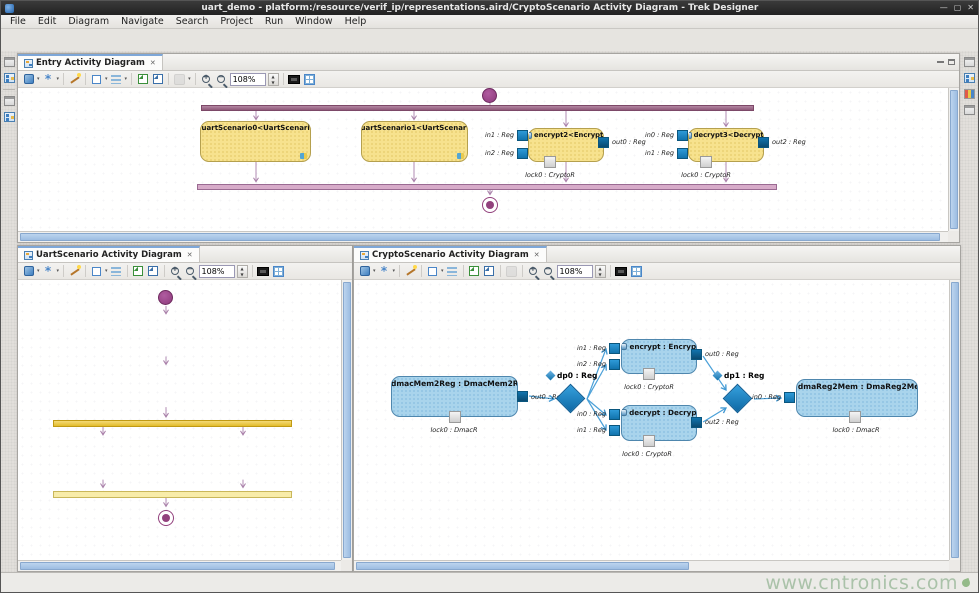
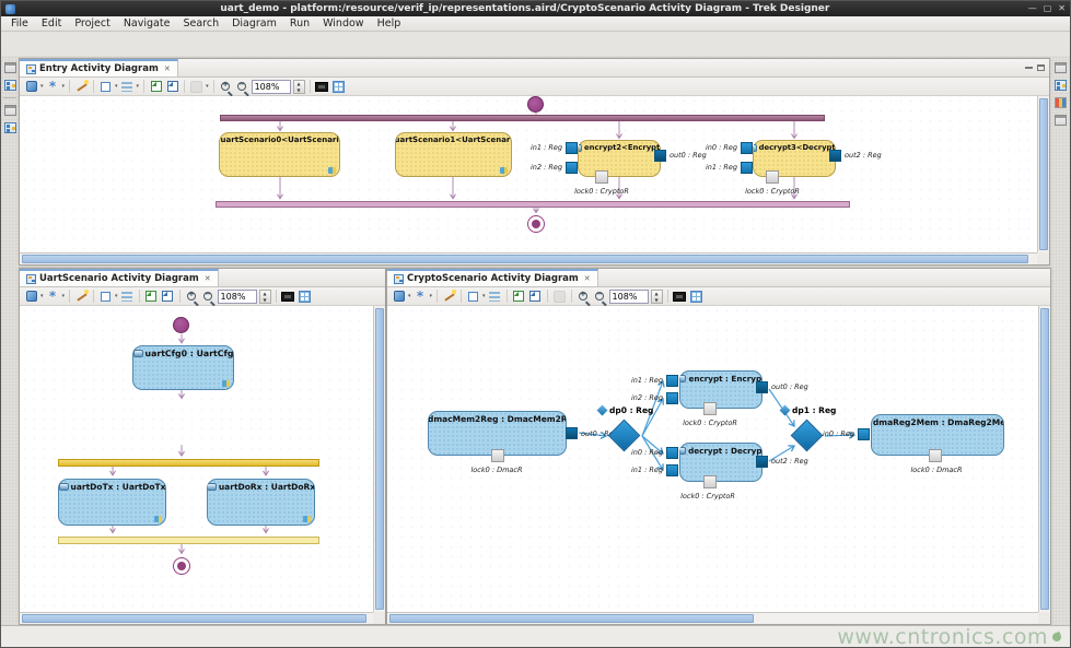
  uart_demo - platform:/resource/verif_ip/representations.aird/CryptoScenario Activity Diagram - Trek Designer
  —
  ▢
  ✕
  File
  Edit
- Diagram
+ Project
  Navigate
  Search
- Project
+ Diagram
  Run
  Window
  Help
  Entry Activity Diagram
  ✕
  *
  +
  −
  108%
  uartScenario0<UartScenari
  uartScenario1<UartScenar
  encrypt2<Encrypt
  decrypt3<Decrypt
  in1 : Reg
  in2 : Reg
  out0 : Reg
  lock0 : CryptoR
  in0 : Reg
  in1 : Reg
  out2 : Reg
  lock0 : CryptoR
  UartScenario Activity Diagram
  ✕
  *
  +
  −
  108%
+ uartCfg0 : UartCfg
+ uartDoTx : UartDoTx
+ uartDoRx : UartDoRx
  CryptoScenario Activity Diagram
  ✕
  *
  +
  −
  108%
  dmacMem2Reg : DmacMem2R
  out0 : R
  lock0 : DmacR
  dp0 : Reg
  encrypt : Encryp
  in1 : Reg
  in2 : Reg
  out0 : Reg
  lock0 : CryptoR
  decrypt : Decryp
  in0 : Reg
  in1 : Reg
  out2 : Reg
  lock0 : CryptoR
  dp1 : Reg
  dmaReg2Mem : DmaReg2Me
  in0 : Reg
  lock0 : DmacR
  www.cntronics.com
